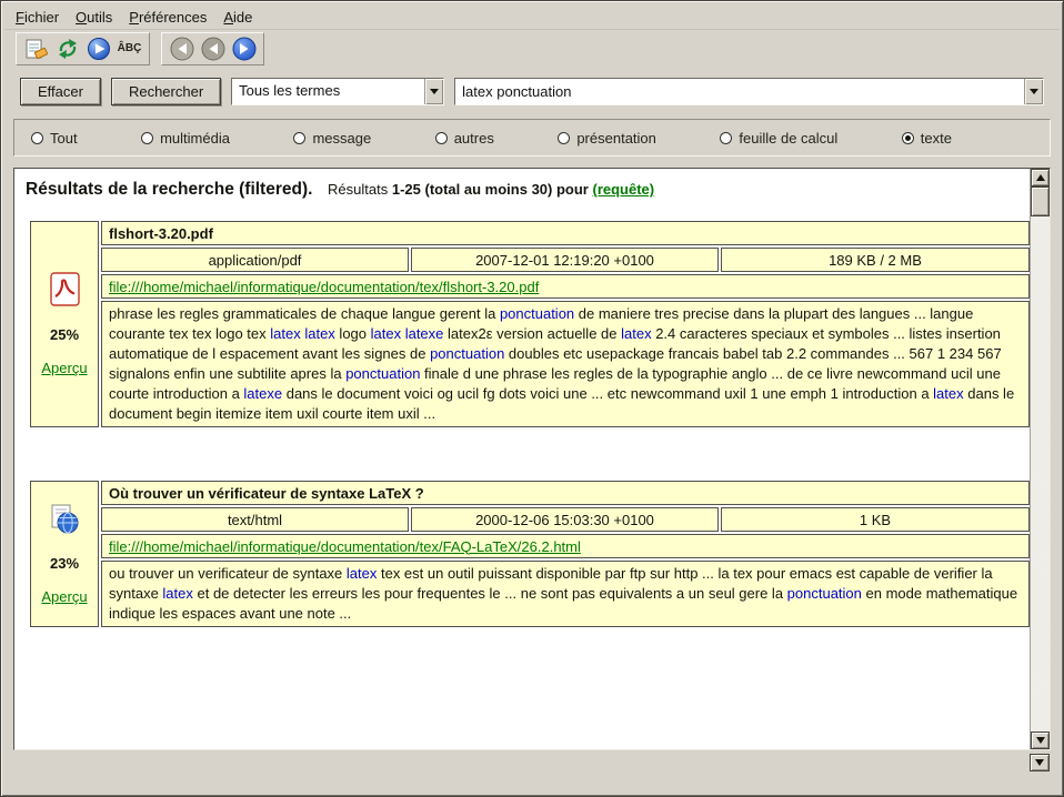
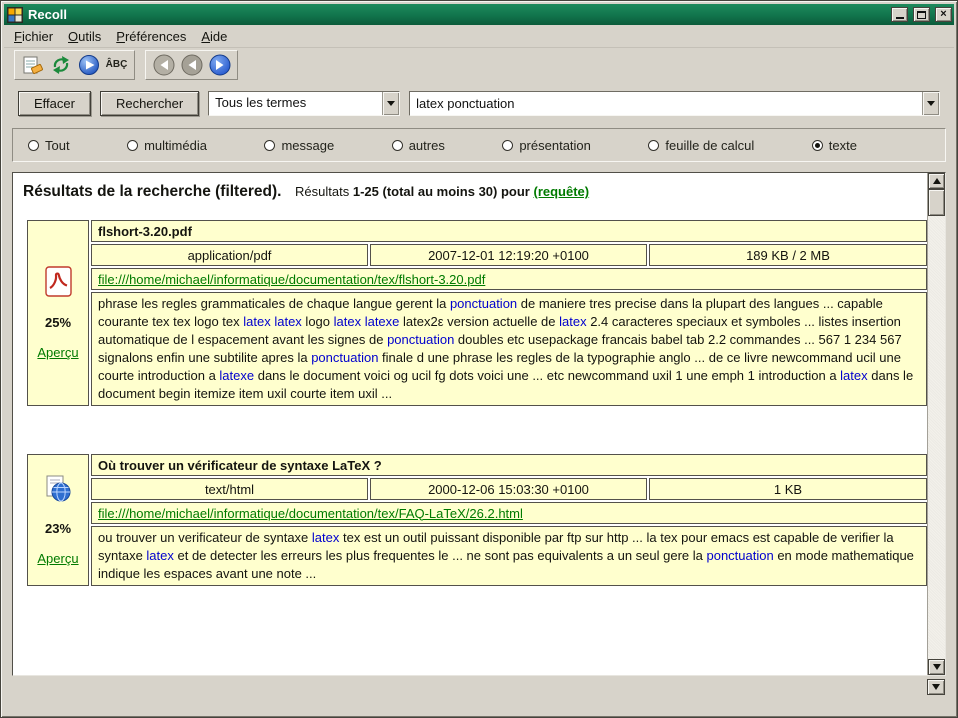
+ Recoll
+ ×
  Fichier
  Outils
  Préférences
  Aide
  ÂBÇ
  Effacer
  Rechercher
  Tous les termes
  latex ponctuation
  Tout
  multimédia
  message
  autres
  présentation
  feuille de calcul
  texte
  Résultats de la recherche (filtered). Résultats 1-25 (total au moins 30) pour (requête)
  25% Aperçu	flshort-3.20.pdf
  application/pdf	2007-12-01 12:19:20 +0100	189 KB / 2 MB
  file:///home/michael/informatique/documentation/tex/flshort-3.20.pdf
- phrase les regles grammaticales de chaque langue gerent la ponctuation de maniere tres precise dans la plupart des langues ... langue courante tex tex logo tex latex latex logo latex latexe latex2ε version actuelle de latex 2.4 caracteres speciaux et symboles ... listes insertion automatique de l espacement avant les signes de ponctuation doubles etc usepackage francais babel tab 2.2 commandes ... 567 1 234 567 signalons enfin une subtilite apres la ponctuation finale d une phrase les regles de la typographie anglo ... de ce livre newcommand ucil une courte introduction a latexe dans le document voici og ucil fg dots voici une ... etc newcommand uxil 1 une emph 1 introduction a latex dans le document begin itemize item uxil courte item uxil ...
+ phrase les regles grammaticales de chaque langue gerent la ponctuation de maniere tres precise dans la plupart des langues ... capable courante tex tex logo tex latex latex logo latex latexe latex2ε version actuelle de latex 2.4 caracteres speciaux et symboles ... listes insertion automatique de l espacement avant les signes de ponctuation doubles etc usepackage francais babel tab 2.2 commandes ... 567 1 234 567 signalons enfin une subtilite apres la ponctuation finale d une phrase les regles de la typographie anglo ... de ce livre newcommand ucil une courte introduction a latexe dans le document voici og ucil fg dots voici une ... etc newcommand uxil 1 une emph 1 introduction a latex dans le document begin itemize item uxil courte item uxil ...
  23% Aperçu	Où trouver un vérificateur de syntaxe LaTeX ?
  text/html	2000-12-06 15:03:30 +0100	1 KB
  file:///home/michael/informatique/documentation/tex/FAQ-LaTeX/26.2.html
- ou trouver un verificateur de syntaxe latex tex est un outil puissant disponible par ftp sur http ... la tex pour emacs est capable de verifier la syntaxe latex et de detecter les erreurs les pour frequentes le ... ne sont pas equivalents a un seul gere la ponctuation en mode mathematique indique les espaces avant une note ...
+ ou trouver un verificateur de syntaxe latex tex est un outil puissant disponible par ftp sur http ... la tex pour emacs est capable de verifier la syntaxe latex et de detecter les erreurs les plus frequentes le ... ne sont pas equivalents a un seul gere la ponctuation en mode mathematique indique les espaces avant une note ...
